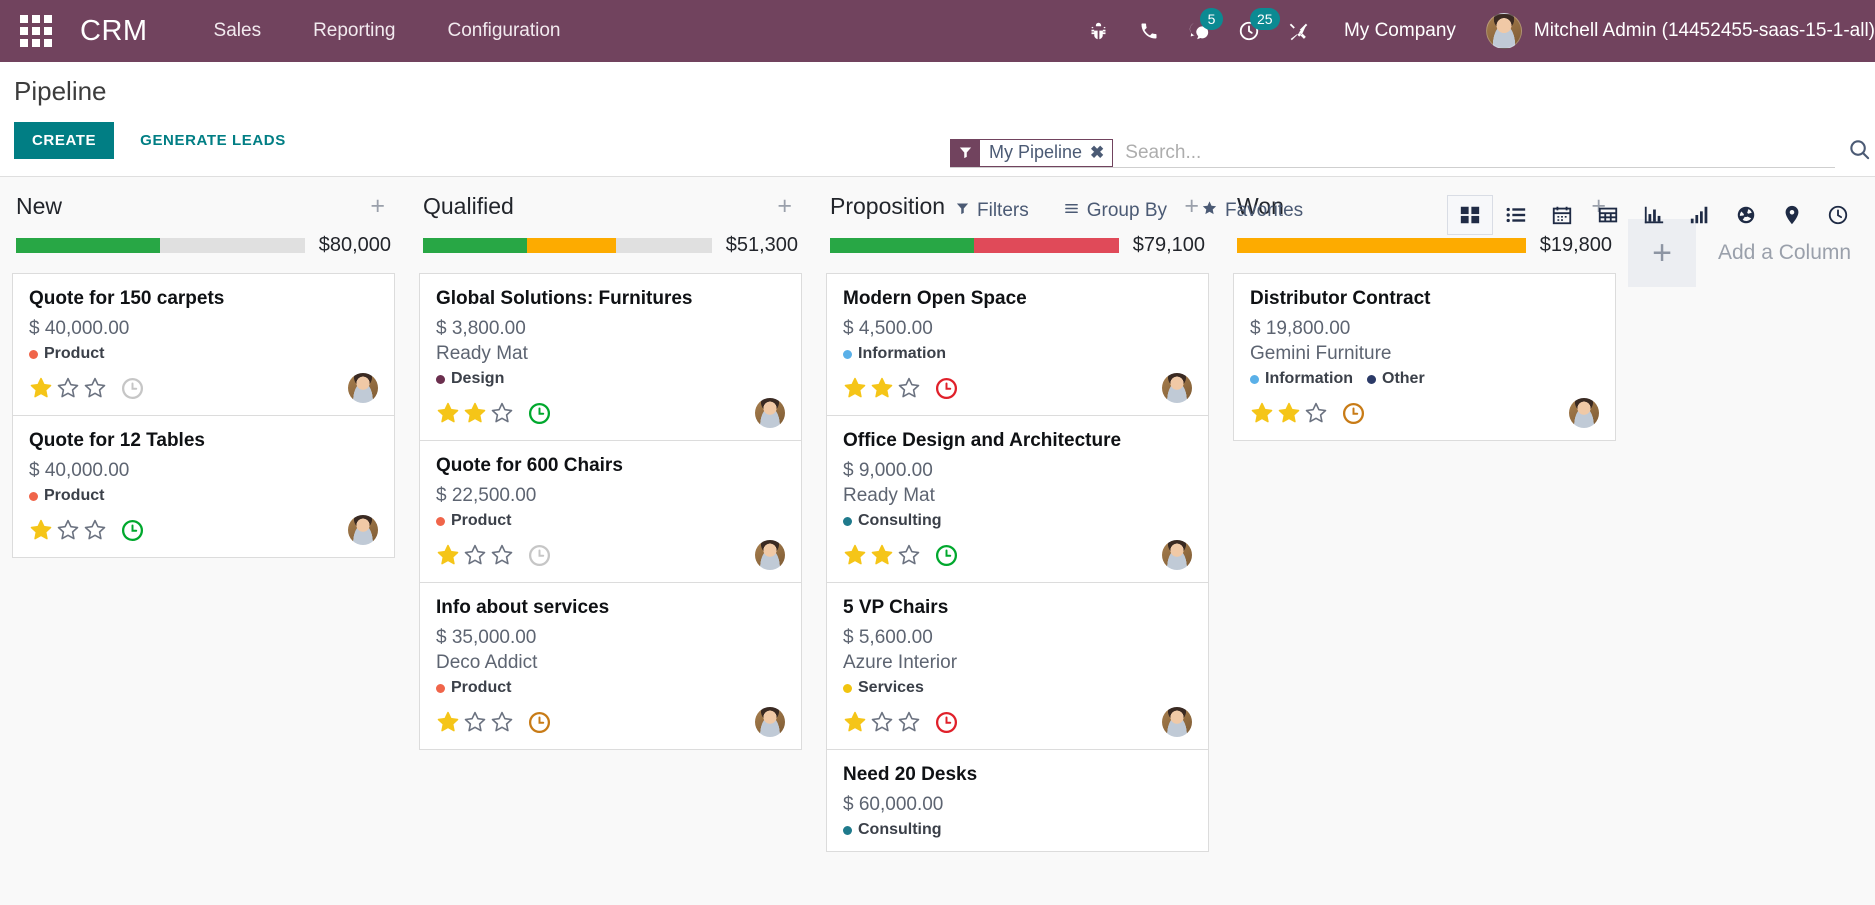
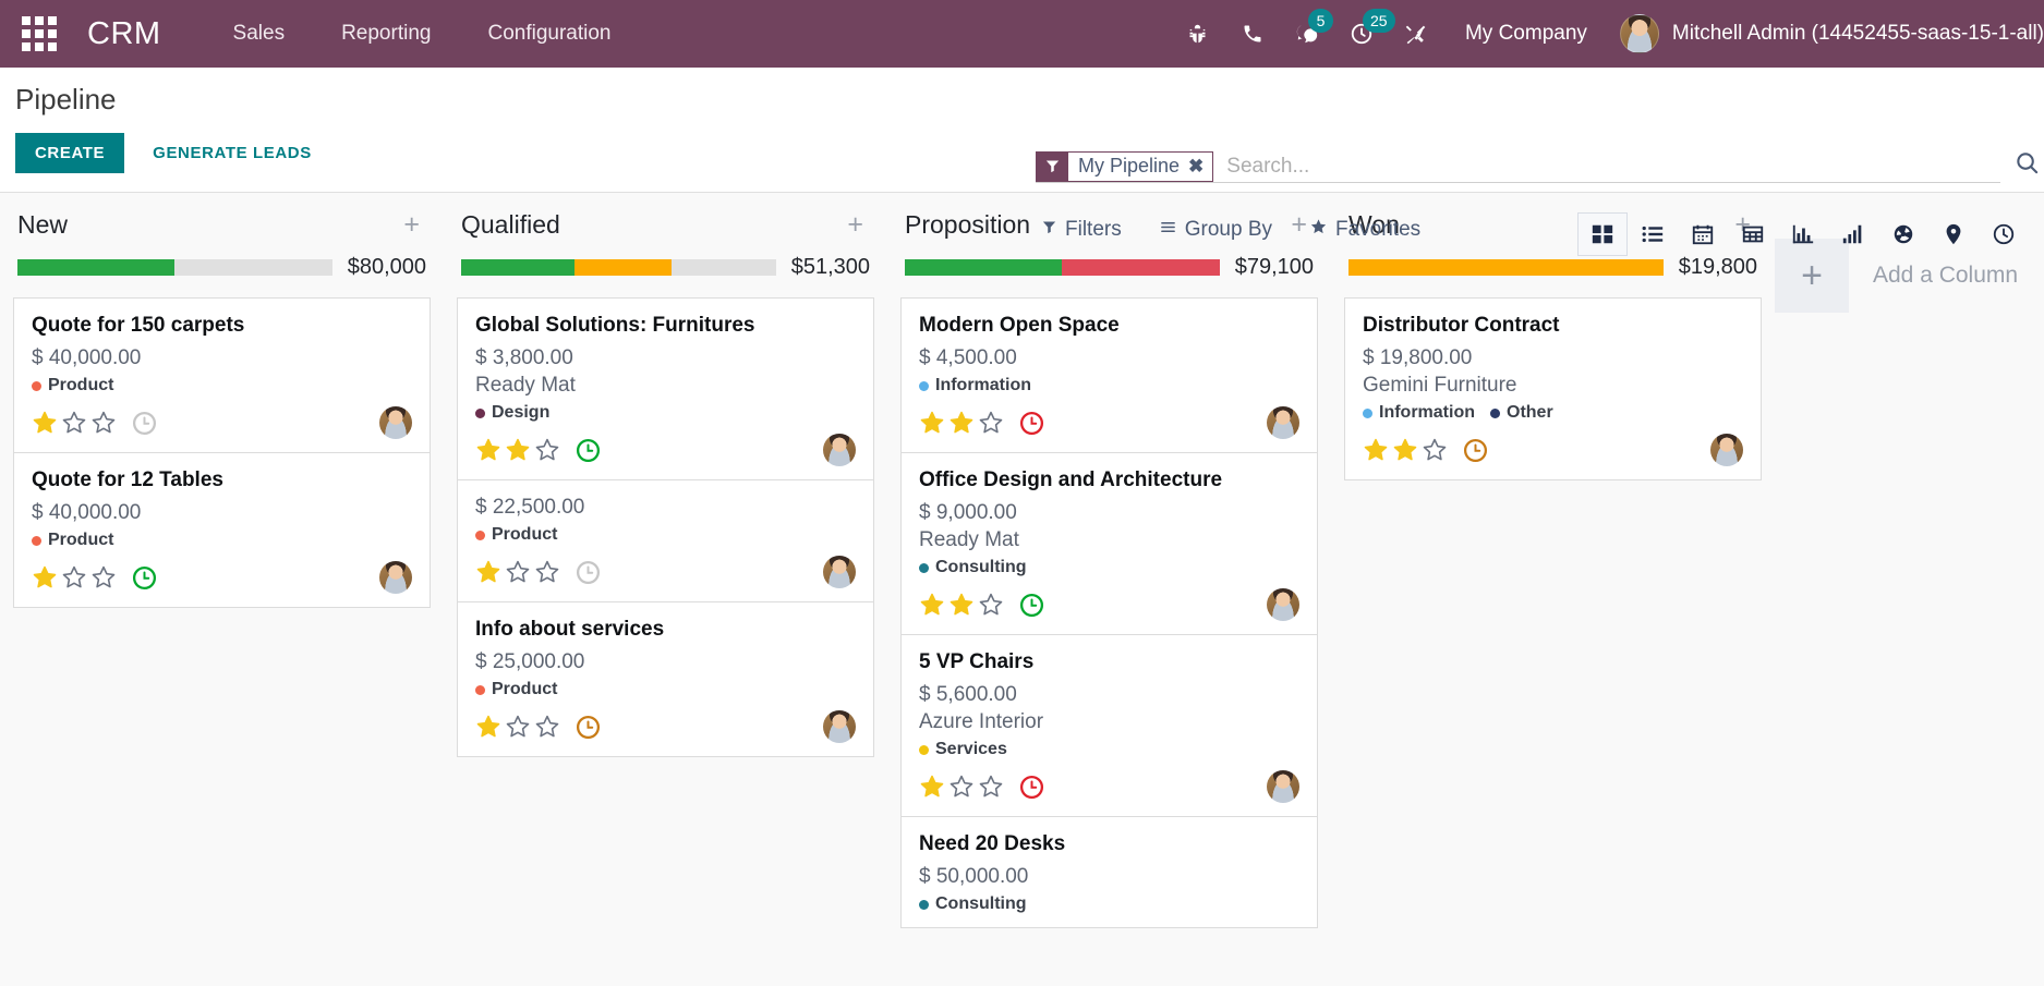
  CRM
  Sales
  Reporting
  Configuration
  5
  25
  My Company
  Mitchell Admin (14452455-saas-15-1-all)
  Pipeline
  CREATE
  GENERATE LEADS
  My Pipeline
  ✖
  Search...
  Filters
  Group By
  Favorites
  New
  +
  $80,000
  Quote for 150 carpets
  $ 40,000.00
  Product
  Quote for 12 Tables
  $ 40,000.00
  Product
  Qualified
  +
  $51,300
  Global Solutions: Furnitures
  $ 3,800.00
  Ready Mat
  Design
- Quote for 600 Chairs
  $ 22,500.00
  Product
  Info about services
- $ 35,000.00
+ $ 25,000.00
- Deco Addict
  Product
  Proposition
  +
  $79,100
  Modern Open Space
  $ 4,500.00
  Information
  Office Design and Architecture
  $ 9,000.00
  Ready Mat
  Consulting
  5 VP Chairs
  $ 5,600.00
  Azure Interior
  Services
  Need 20 Desks
- $ 60,000.00
+ $ 50,000.00
  Consulting
  Won
  +
  $19,800
  Distributor Contract
  $ 19,800.00
  Gemini Furniture
  Information
  Other
  +
  Add a Column
